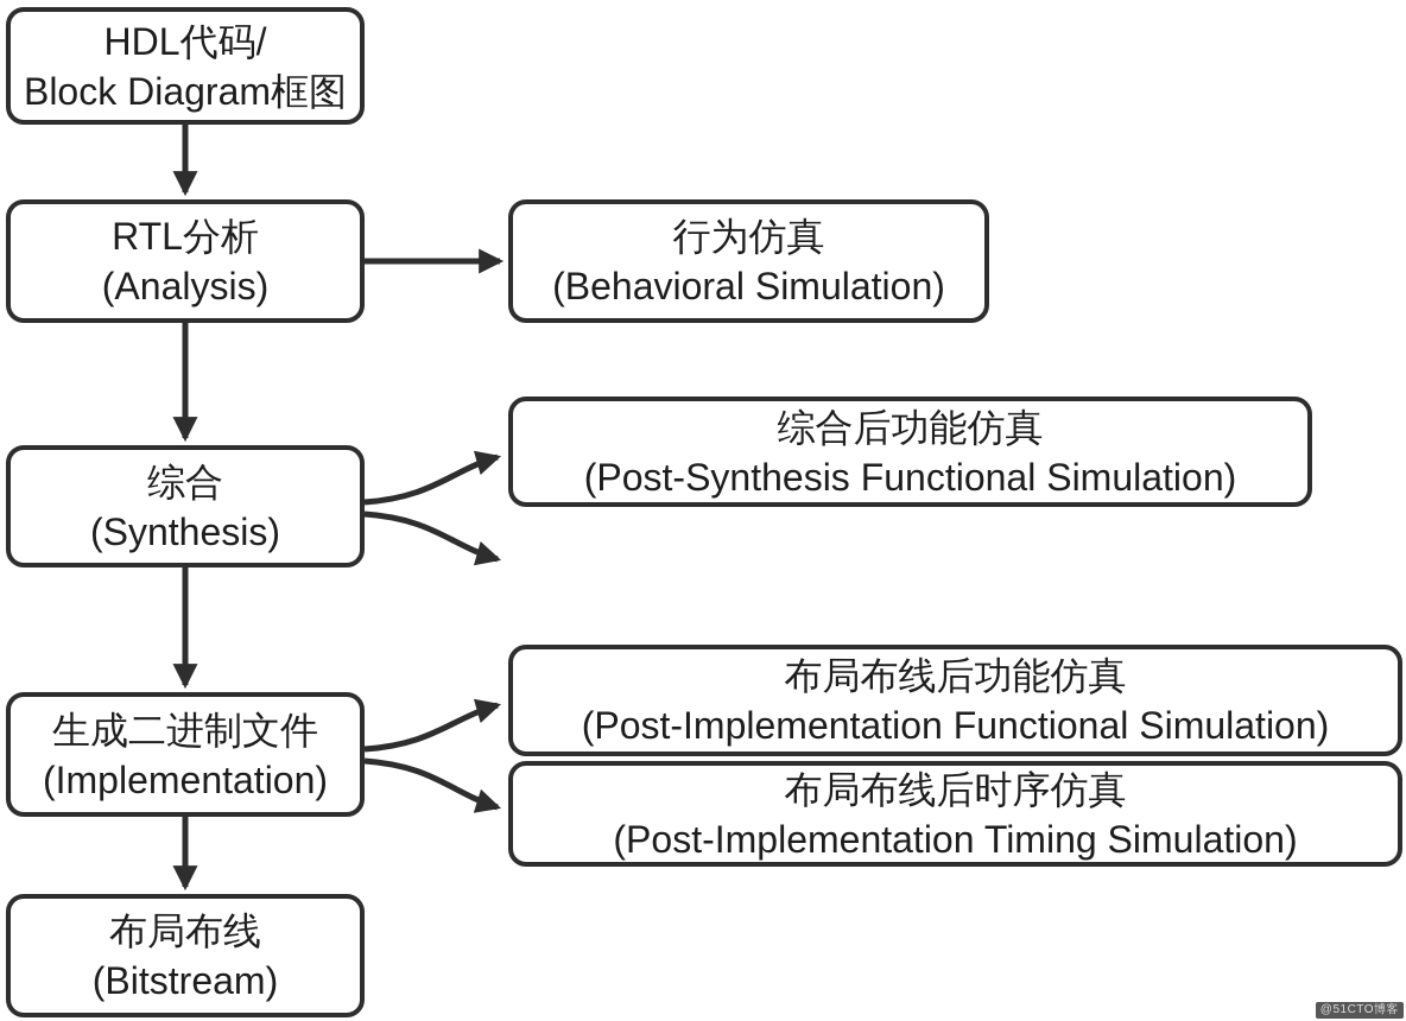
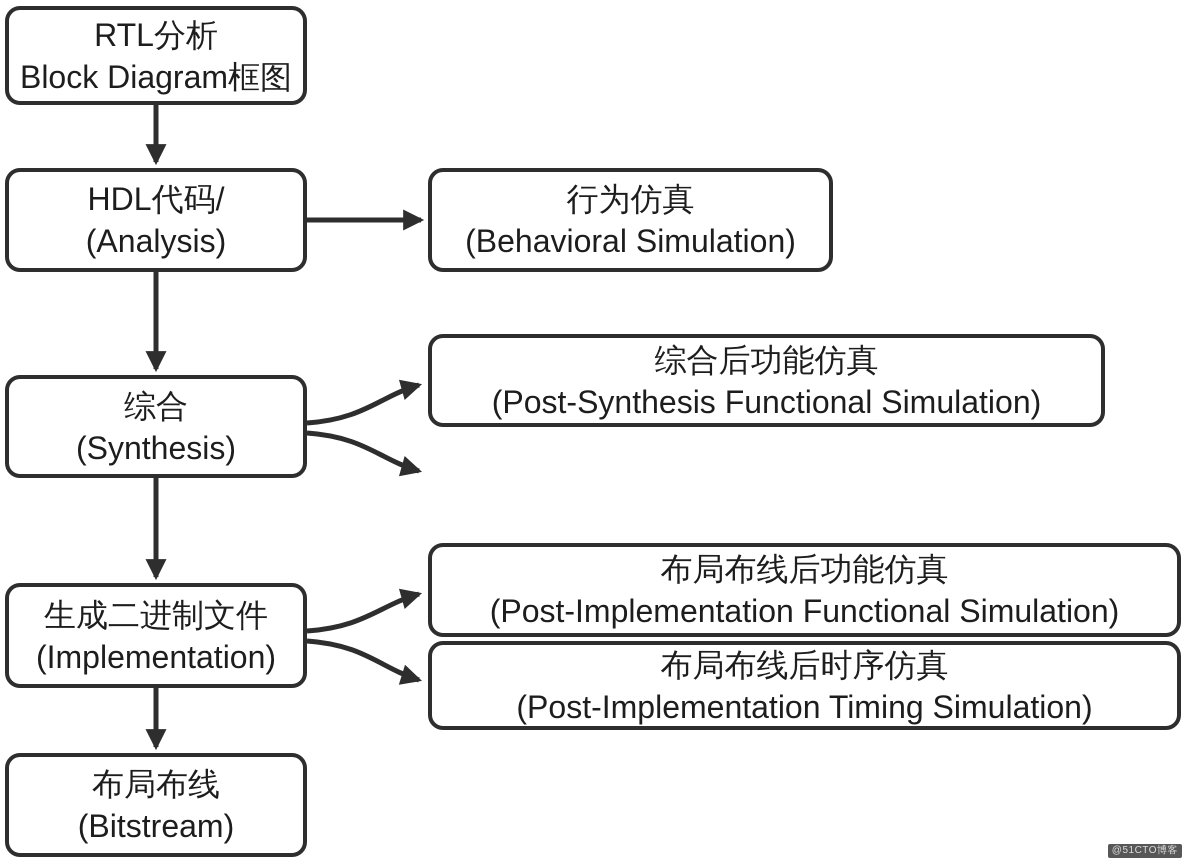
- HDL代码/
+ RTL分析
  Block Diagram框图
- RTL分析
+ HDL代码/
  (Analysis)
  综合
  (Synthesis)
  生成二进制文件
  (Implementation)
  布局布线
  (Bitstream)
  行为仿真
  (Behavioral Simulation)
  综合后功能仿真
  (Post-Synthesis Functional Simulation)
  布局布线后功能仿真
  (Post-Implementation Functional Simulation)
  布局布线后时序仿真
  (Post-Implementation Timing Simulation)
  @51CTO博客
